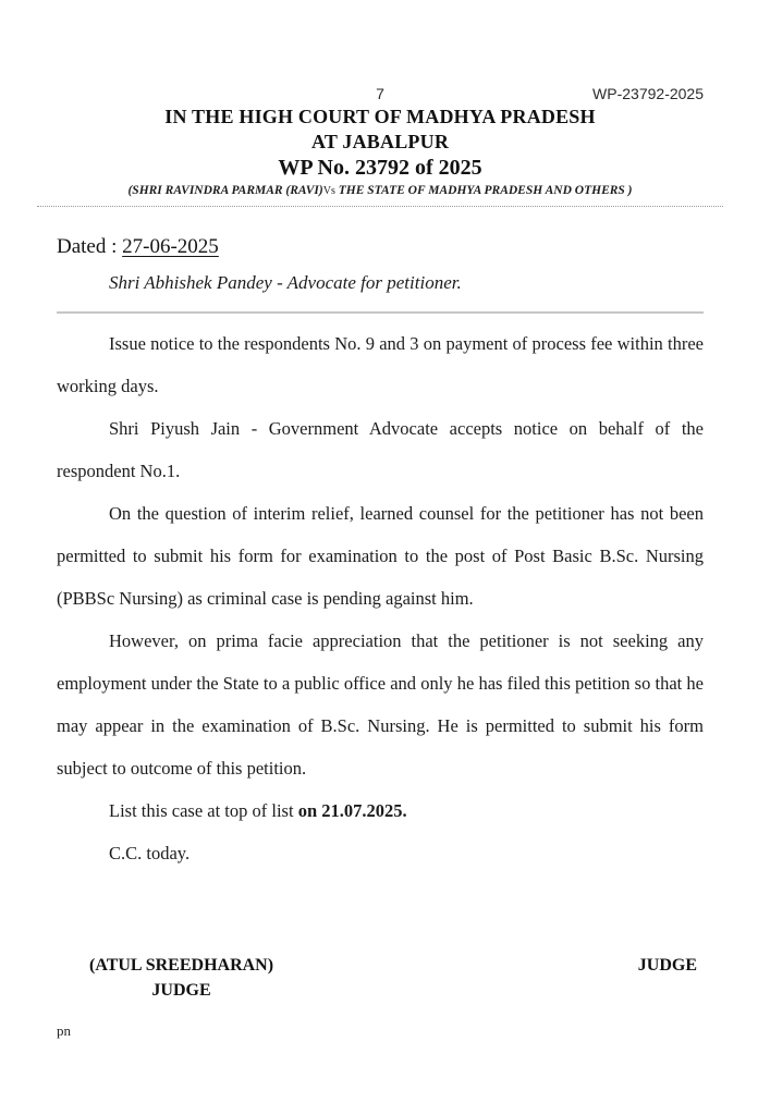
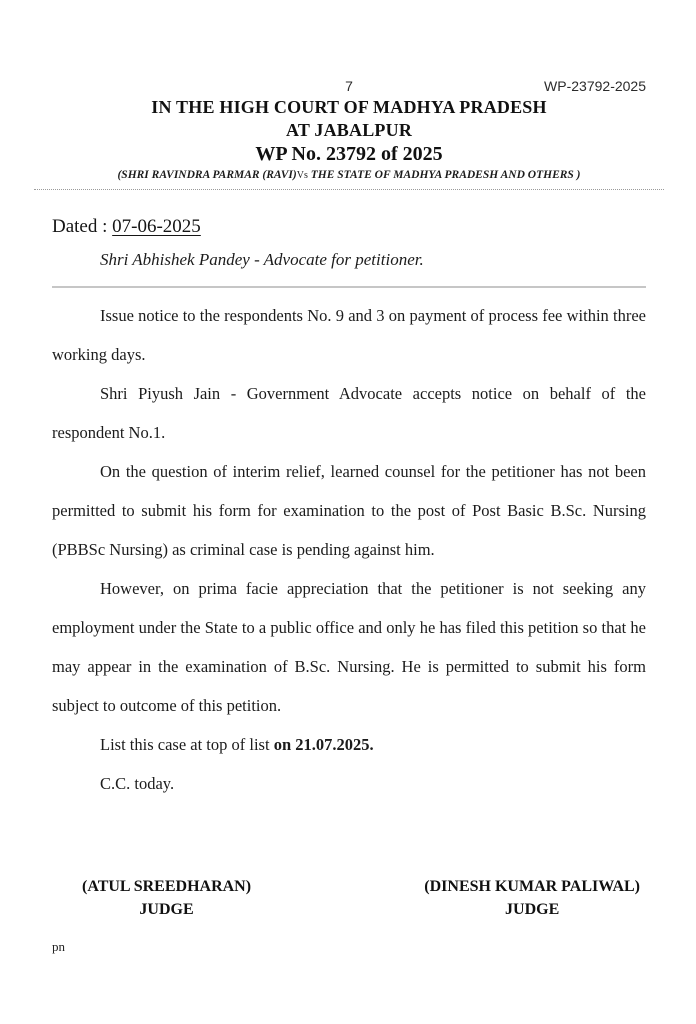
  7
  WP-23792-2025
  IN THE HIGH COURT OF MADHYA PRADESH
  AT JABALPUR
  WP No. 23792 of 2025
  (SHRI RAVINDRA PARMAR (RAVI)Vs THE STATE OF MADHYA PRADESH AND OTHERS )
- Dated : 27-06-2025
+ Dated : 07-06-2025
  Shri Abhishek Pandey - Advocate for petitioner.
  Issue notice to the respondents No. 9 and 3 on payment of process fee within three working days.
  Shri Piyush Jain - Government Advocate accepts notice on behalf of the respondent No.1.
  On the question of interim relief, learned counsel for the petitioner has not been permitted to submit his form for examination to the post of Post Basic B.Sc. Nursing (PBBSc Nursing) as criminal case is pending against him.
  However, on prima facie appreciation that the petitioner is not seeking any employment under the State to a public office and only he has filed this petition so that he may appear in the examination of B.Sc. Nursing. He is permitted to submit his form subject to outcome of this petition.
  List this case at top of list on 21.07.2025.
  C.C. today.
  (ATUL SREEDHARAN)
  JUDGE
+ (DINESH KUMAR PALIWAL)
  JUDGE
  pn
